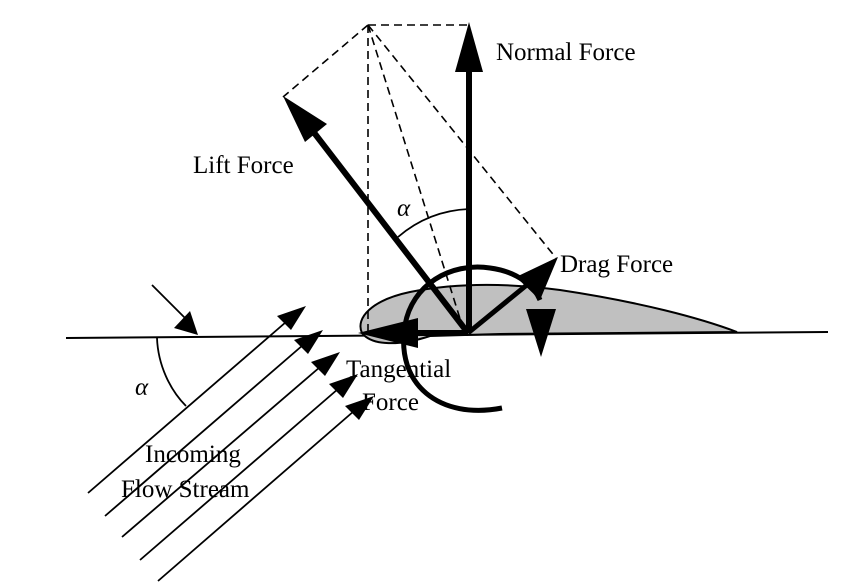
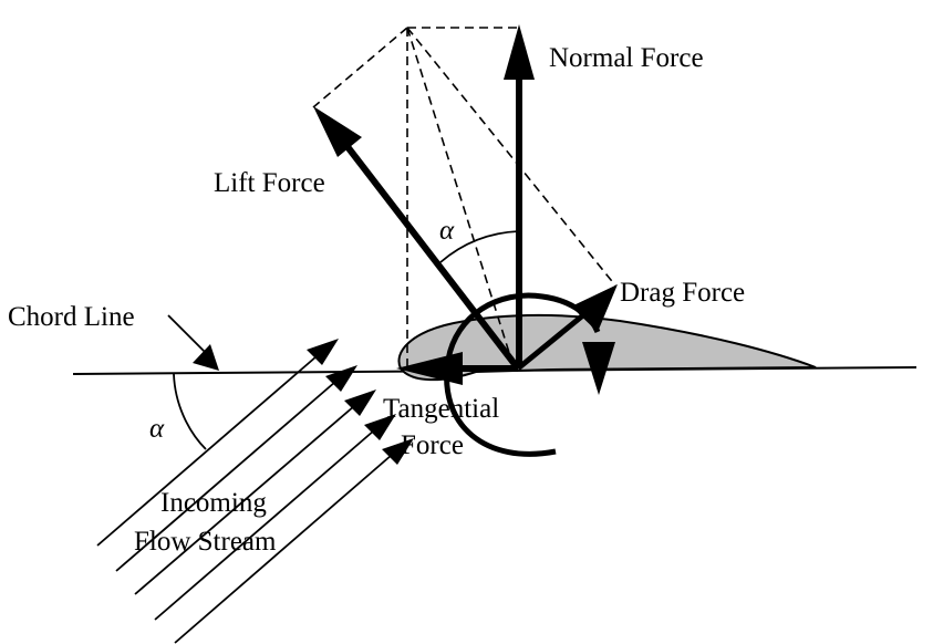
  Normal Force
  Lift Force
  α
  Drag Force
+ Chord Line
  α
  Tangential
  Force
  Incoming
  Flow Stream
